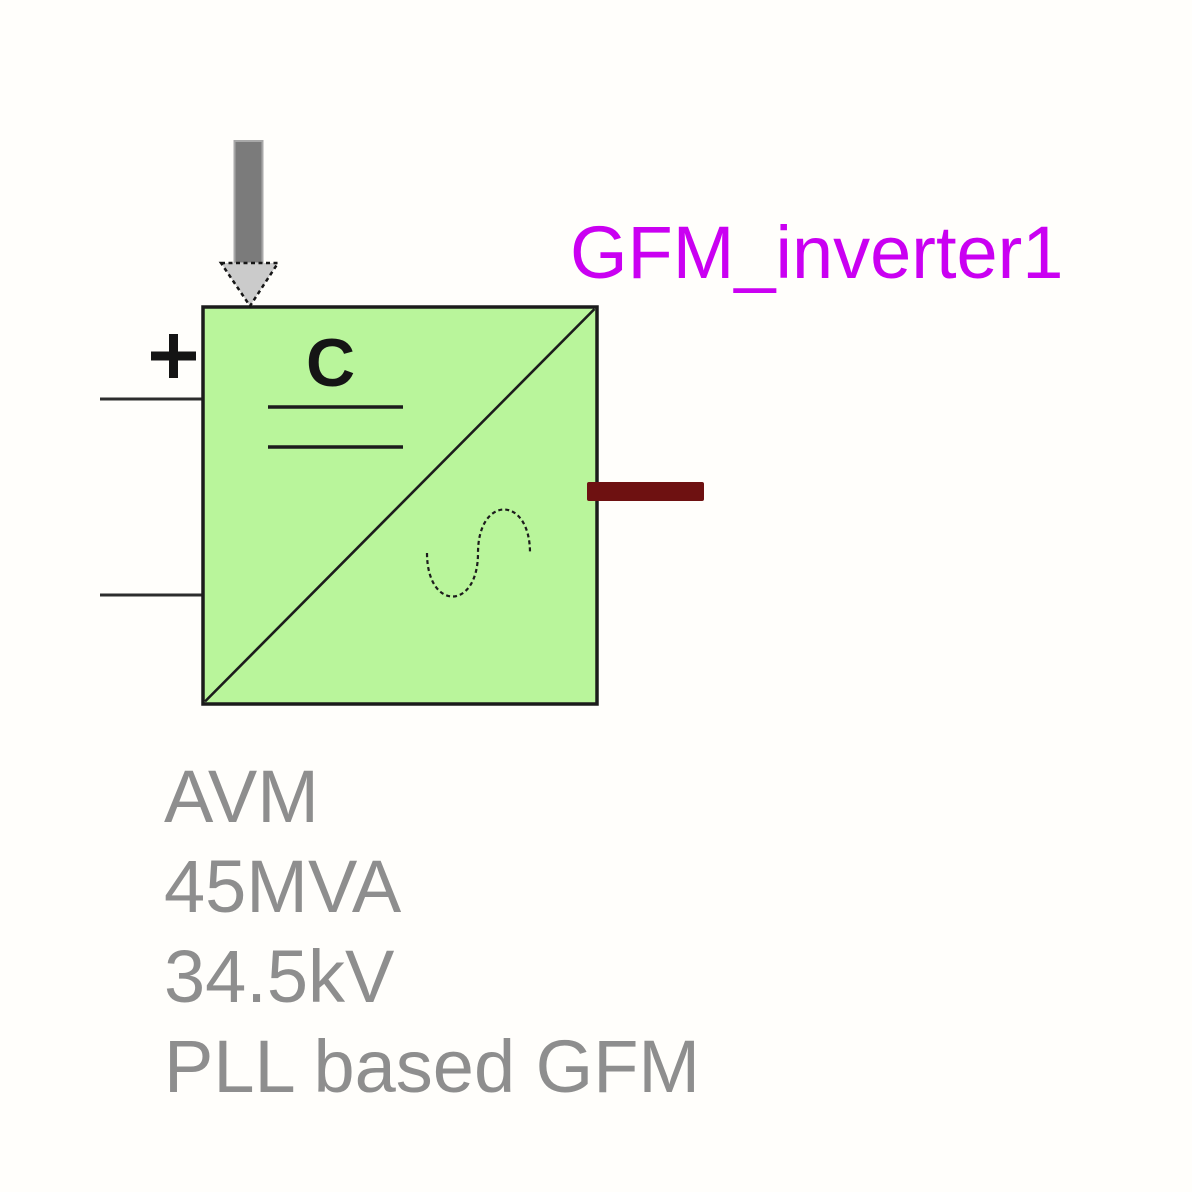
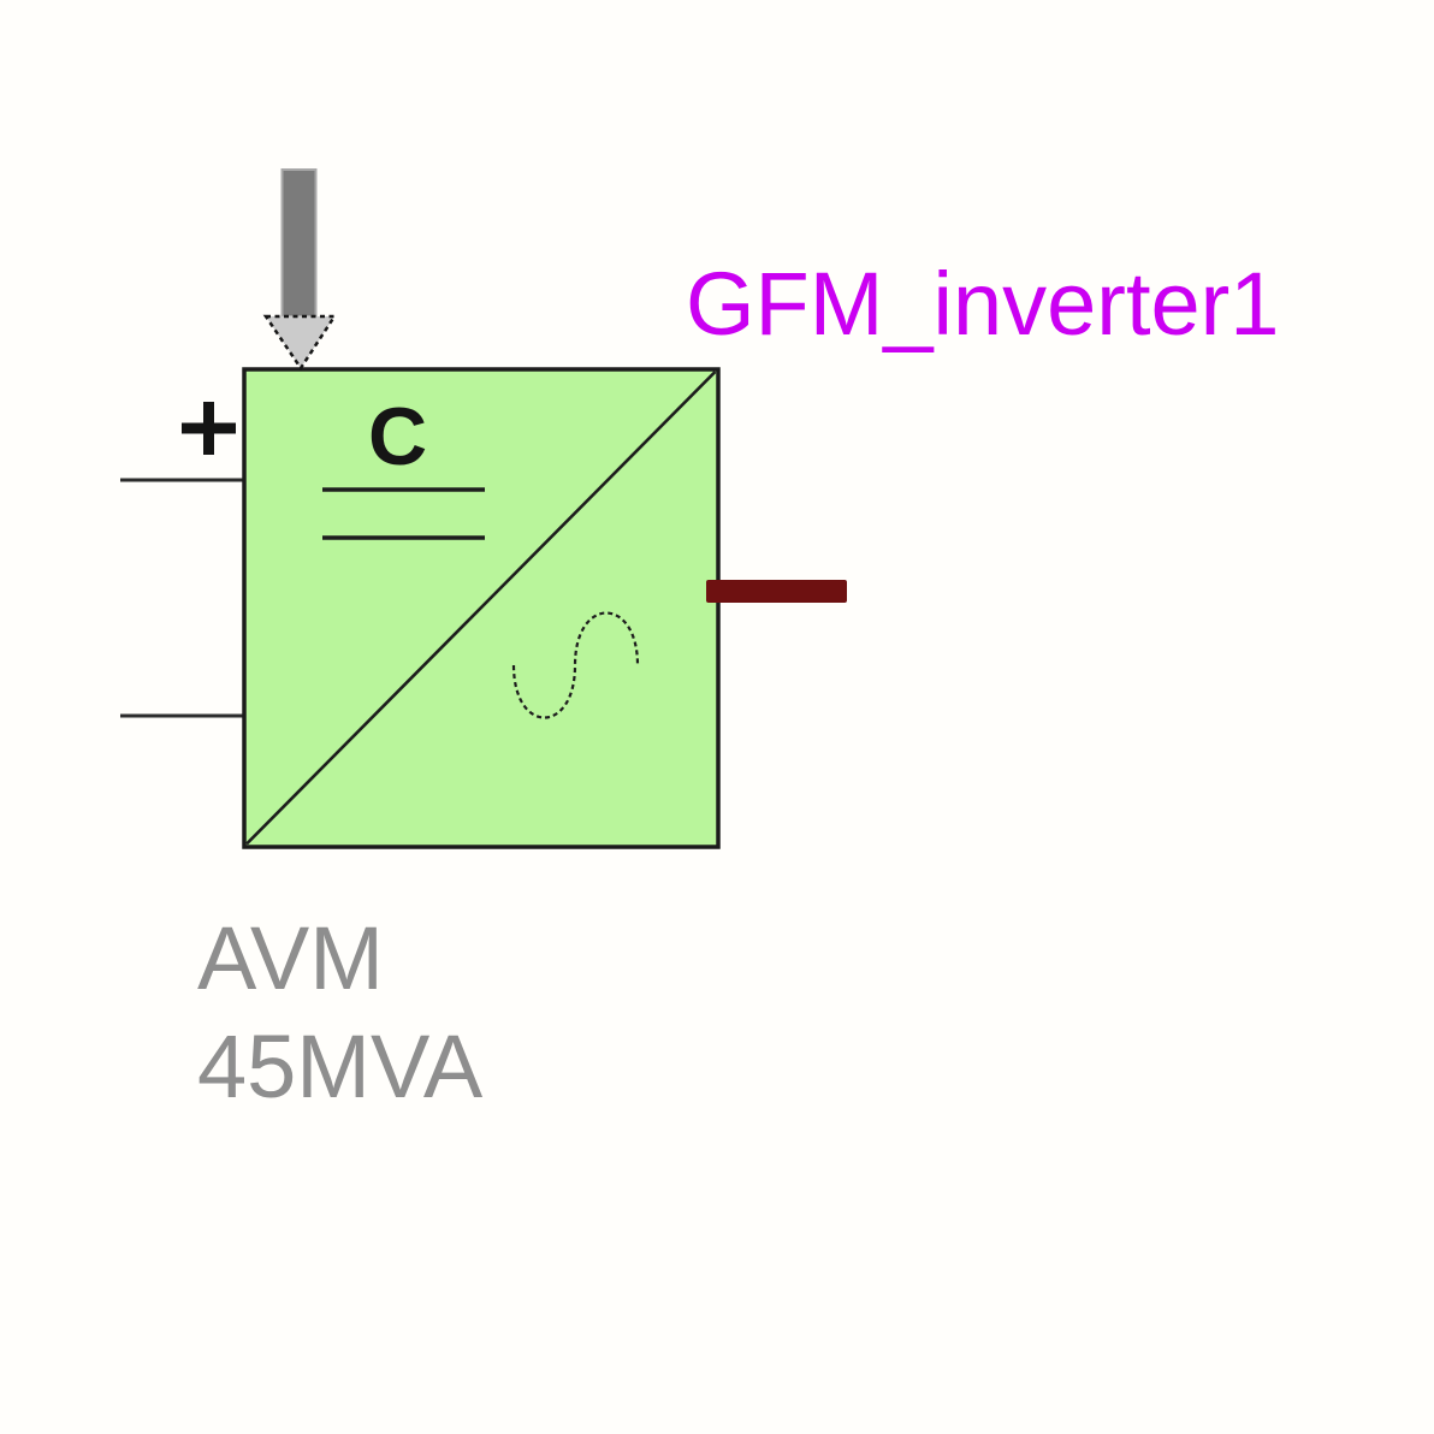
  GFM_inverter1
  C
  AVM
  45MVA
- 34.5kV
- PLL based GFM
